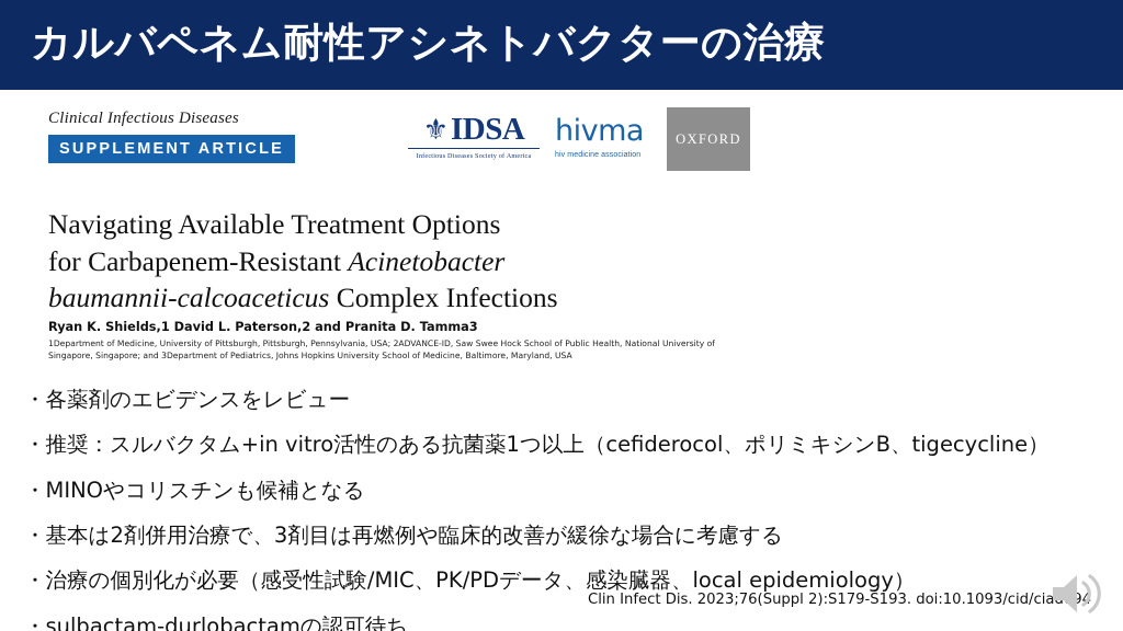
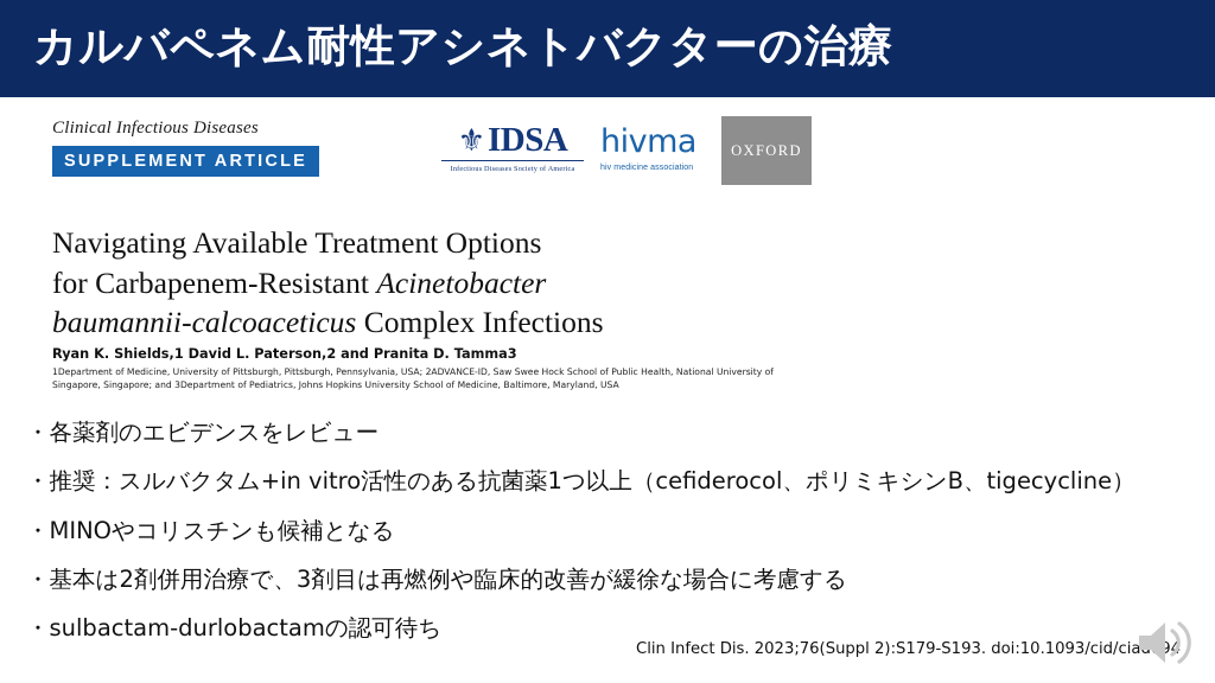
  カルバペネム耐性アシネトバクターの治療
  Clinical Infectious Diseases
  SUPPLEMENT ARTICLE
  ⚜
  IDSA
  hivma
  OXFORD
  Navigating Available Treatment Options
  for Carbapenem-Resistant Acinetobacter
  baumannii-calcoaceticus Complex Infections
  Ryan K. Shields,1 David L. Paterson,2 and Pranita D. Tamma3
  1Department of Medicine, University of Pittsburgh, Pittsburgh, Pennsylvania, USA; 2ADVANCE-ID, Saw Swee Hock School of Public Health, National University of Singapore, Singapore; and 3Department of Pediatrics, Johns Hopkins University School of Medicine, Baltimore, Maryland, USA
  ・各薬剤のエビデンスをレビュー
  ・推奨：スルバクタム+in vitro活性のある抗菌薬1つ以上（cefiderocol、ポリミキシンB、tigecycline）
  ・MINOやコリスチンも候補となる
  ・基本は2剤併用治療で、3剤目は再燃例や臨床的改善が緩徐な場合に考慮する
- ・治療の個別化が必要（感受性試験/MIC、PK/PDデータ、感染臓器、local epidemiology）
  ・sulbactam-durlobactamの認可待ち
  Clin Infect Dis. 2023;76(Suppl 2):S179-S193. doi:10.1093/cid/cia9
